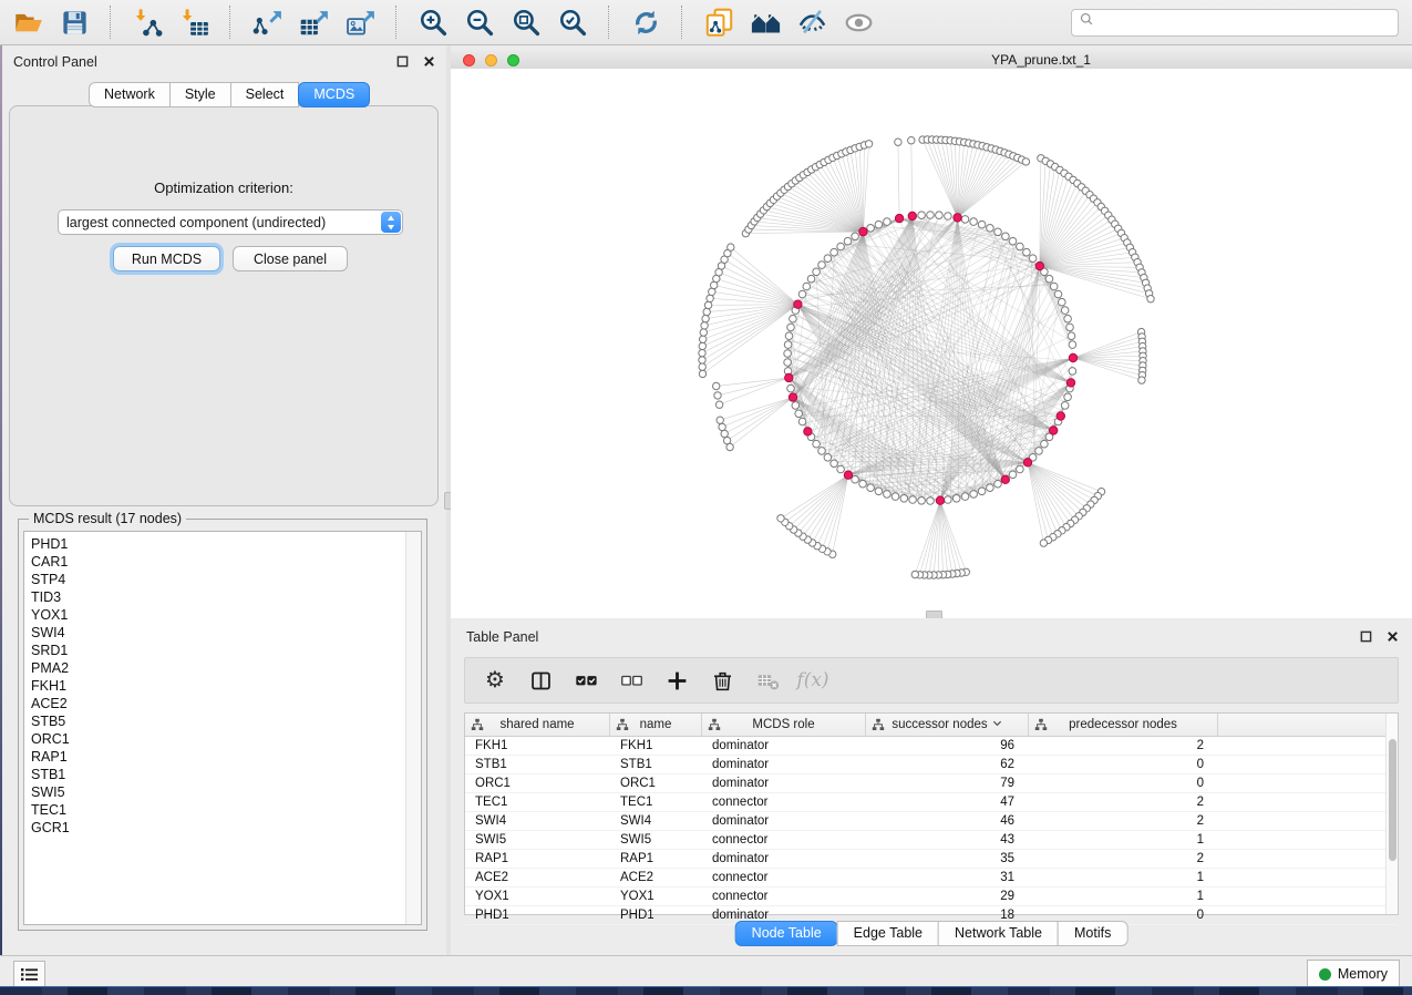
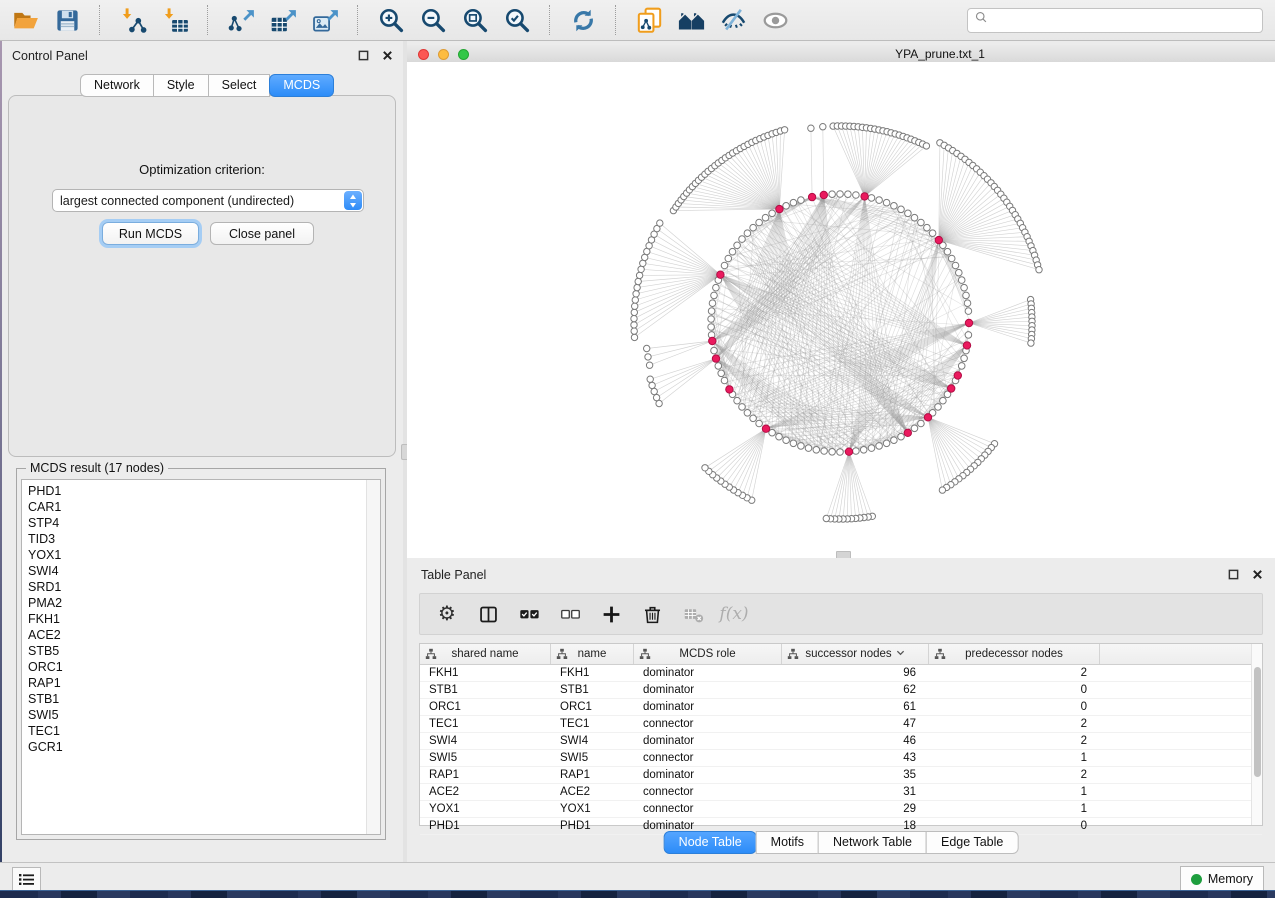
  Control Panel
  Network
  Style
  Select
  MCDS
  Optimization criterion:
  largest connected component (undirected)
  Run MCDS
  Close panel
  MCDS result (17 nodes)
  PHD1
  CAR1
  STP4
  TID3
  YOX1
  SWI4
  SRD1
  PMA2
  FKH1
  ACE2
  STB5
  ORC1
  RAP1
  STB1
  SWI5
  TEC1
  GCR1
  YPA_prune.txt_1
  Table Panel
  ⚙
  f(x)
  shared name
  name
  MCDS role
  successor nodes
  predecessor nodes
  FKH1
  FKH1
  dominator
  96
  2
  STB1
  STB1
  dominator
  62
  0
  ORC1
  ORC1
  dominator
- 79
+ 61
  0
  TEC1
  TEC1
  connector
  47
  2
  SWI4
  SWI4
  dominator
  46
  2
  SWI5
  SWI5
  connector
  43
  1
  RAP1
  RAP1
  dominator
  35
  2
  ACE2
  ACE2
  connector
  31
  1
  YOX1
  YOX1
  connector
  29
  1
  PHD1
  PHD1
  dominator
  18
  0
  Node Table
- Edge Table
+ Motifs
  Network Table
- Motifs
+ Edge Table
  Memory
